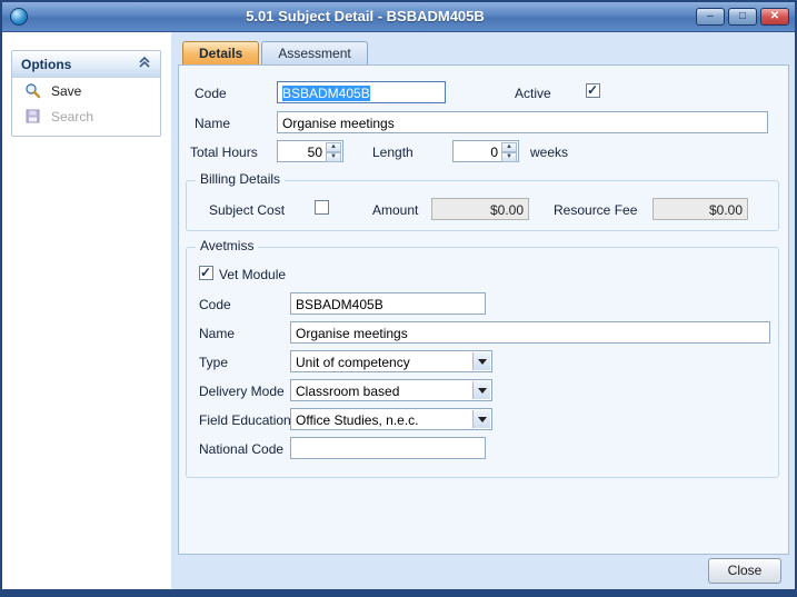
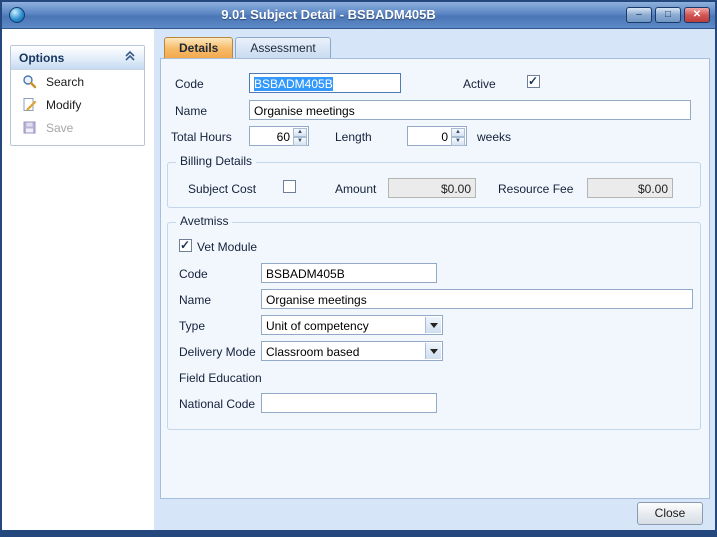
- 5.01 Subject Detail - BSBADM405B
+ 9.01 Subject Detail - BSBADM405B
  –
  □
  ✕
  Options
- Save
+ Search
+ Modify
- Search
+ Save
  Details
  Assessment
  Code
  BSBADM405B
  Active
  Name
  Organise meetings
  Total Hours
- 50
+ 60
  Length
  0
  weeks
  Billing Details
  Subject Cost
  Amount
  $0.00
  Resource Fee
  $0.00
  Avetmiss
  Vet Module
  Code
  BSBADM405B
  Name
  Organise meetings
  Type
  Unit of competency
  Delivery Mode
  Classroom based
  Field Education
- Office Studies, n.e.c.
  National Code
  Close
